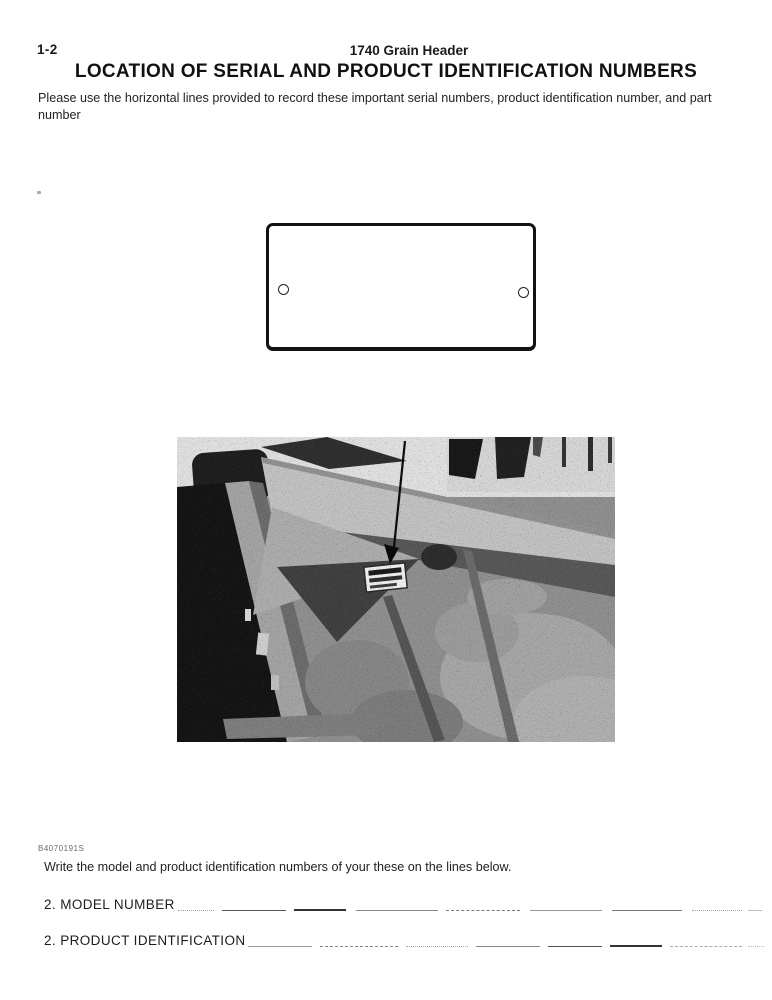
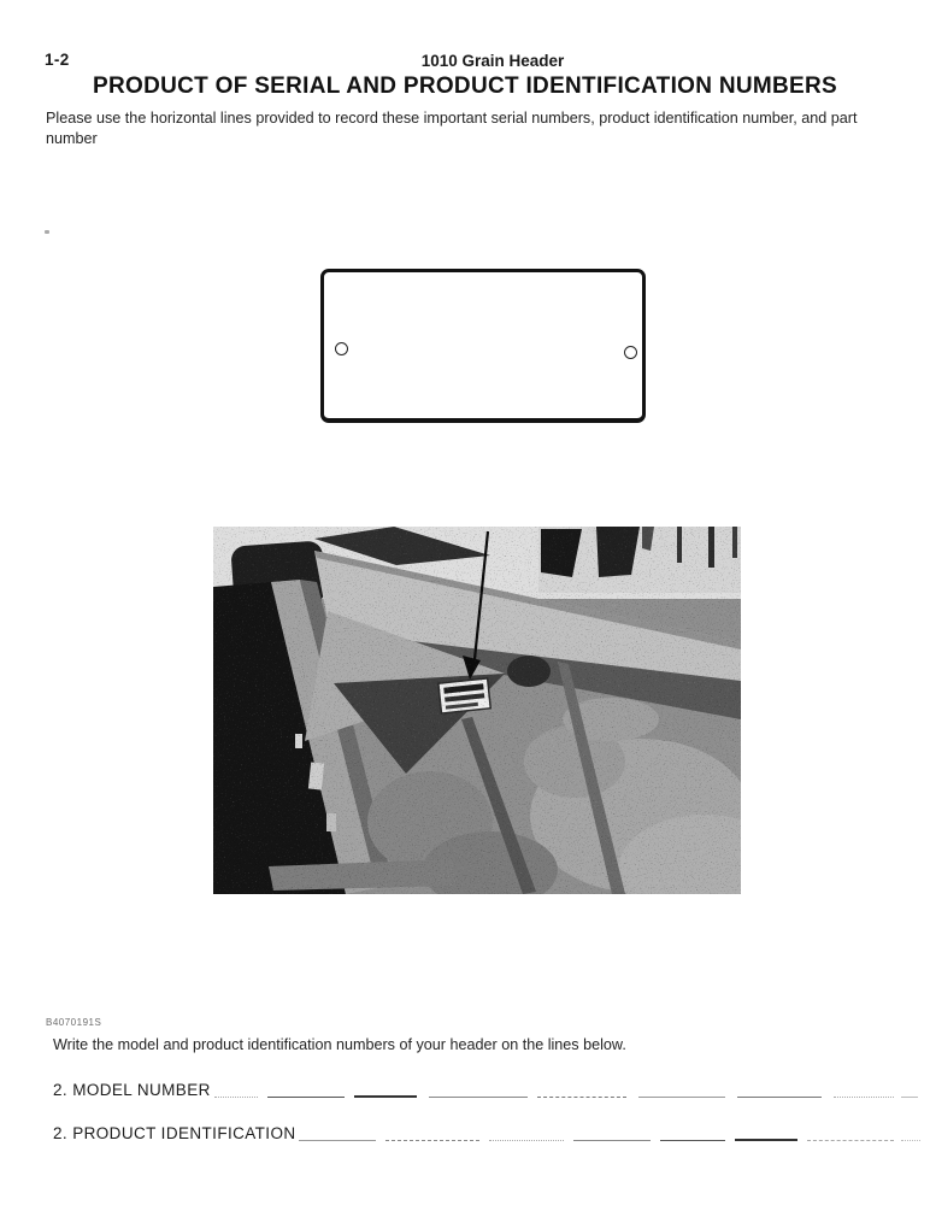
  1-2
- 1740 Grain Header
+ 1010 Grain Header
- LOCATION OF SERIAL AND PRODUCT IDENTIFICATION NUMBERS
+ PRODUCT OF SERIAL AND PRODUCT IDENTIFICATION NUMBERS
  Please use the horizontal lines provided to record these important serial numbers, product identification number, and part number
  B4070191S
- Write the model and product identification numbers of your these on the lines below.
+ Write the model and product identification numbers of your header on the lines below.
  2. MODEL NUMBER
  2. PRODUCT IDENTIFICATION
